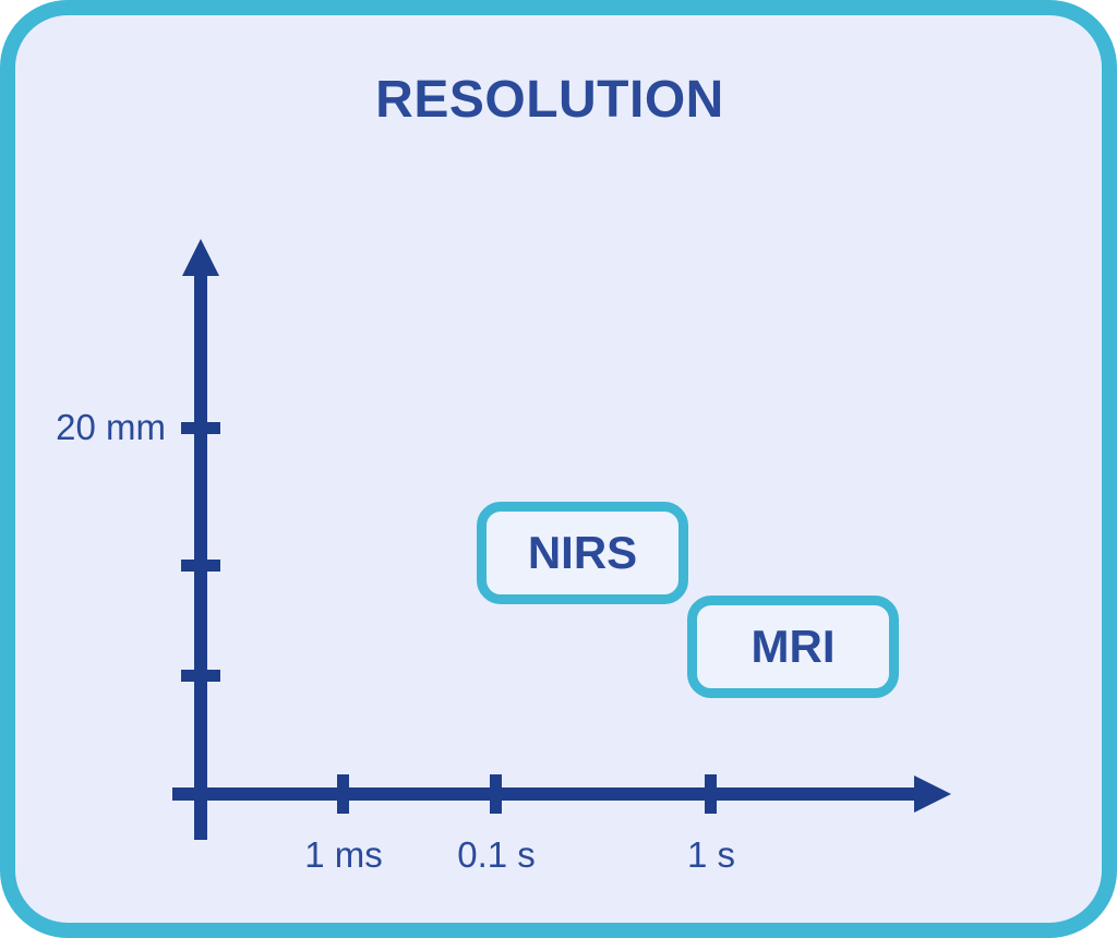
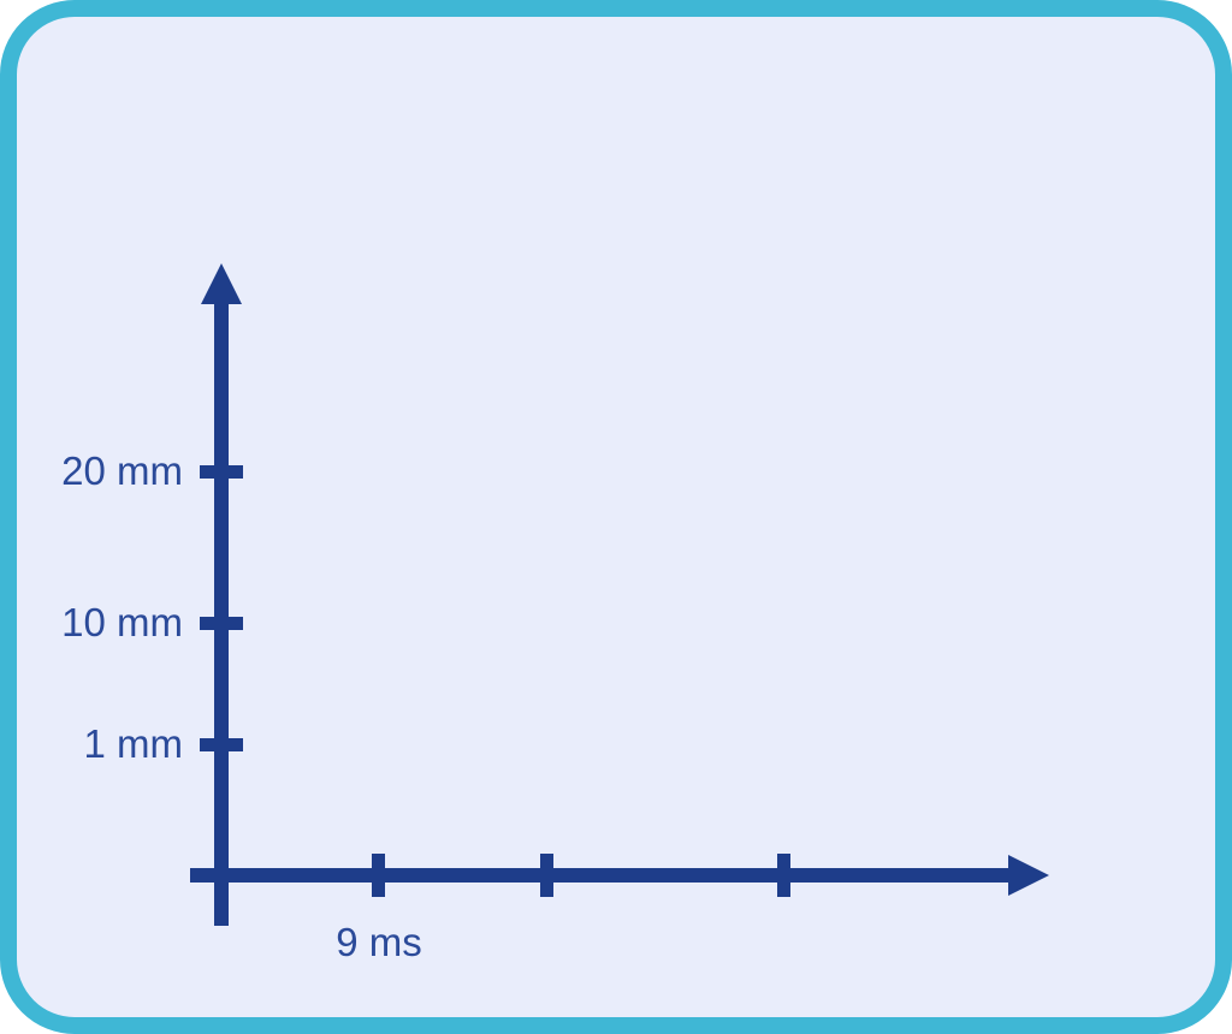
- RESOLUTION
  20 mm
+ 10 mm
+ 1 mm
- 1 ms
+ 9 ms
- 0.1 s
- 1 s
- NIRS
- MRI
